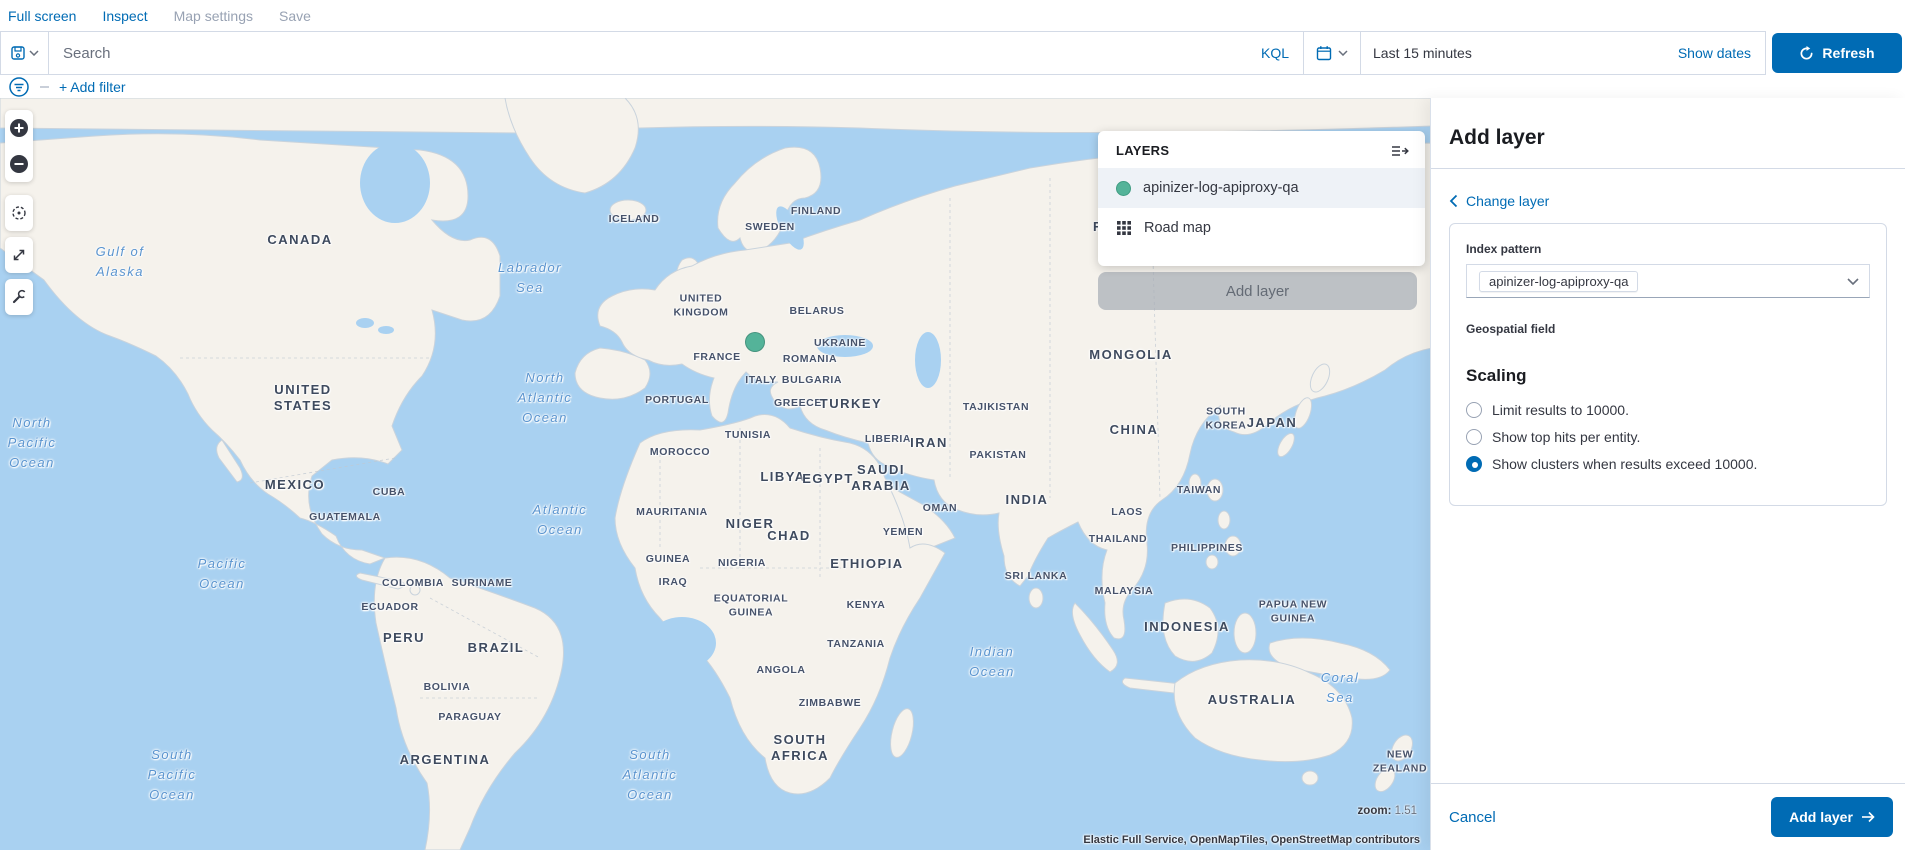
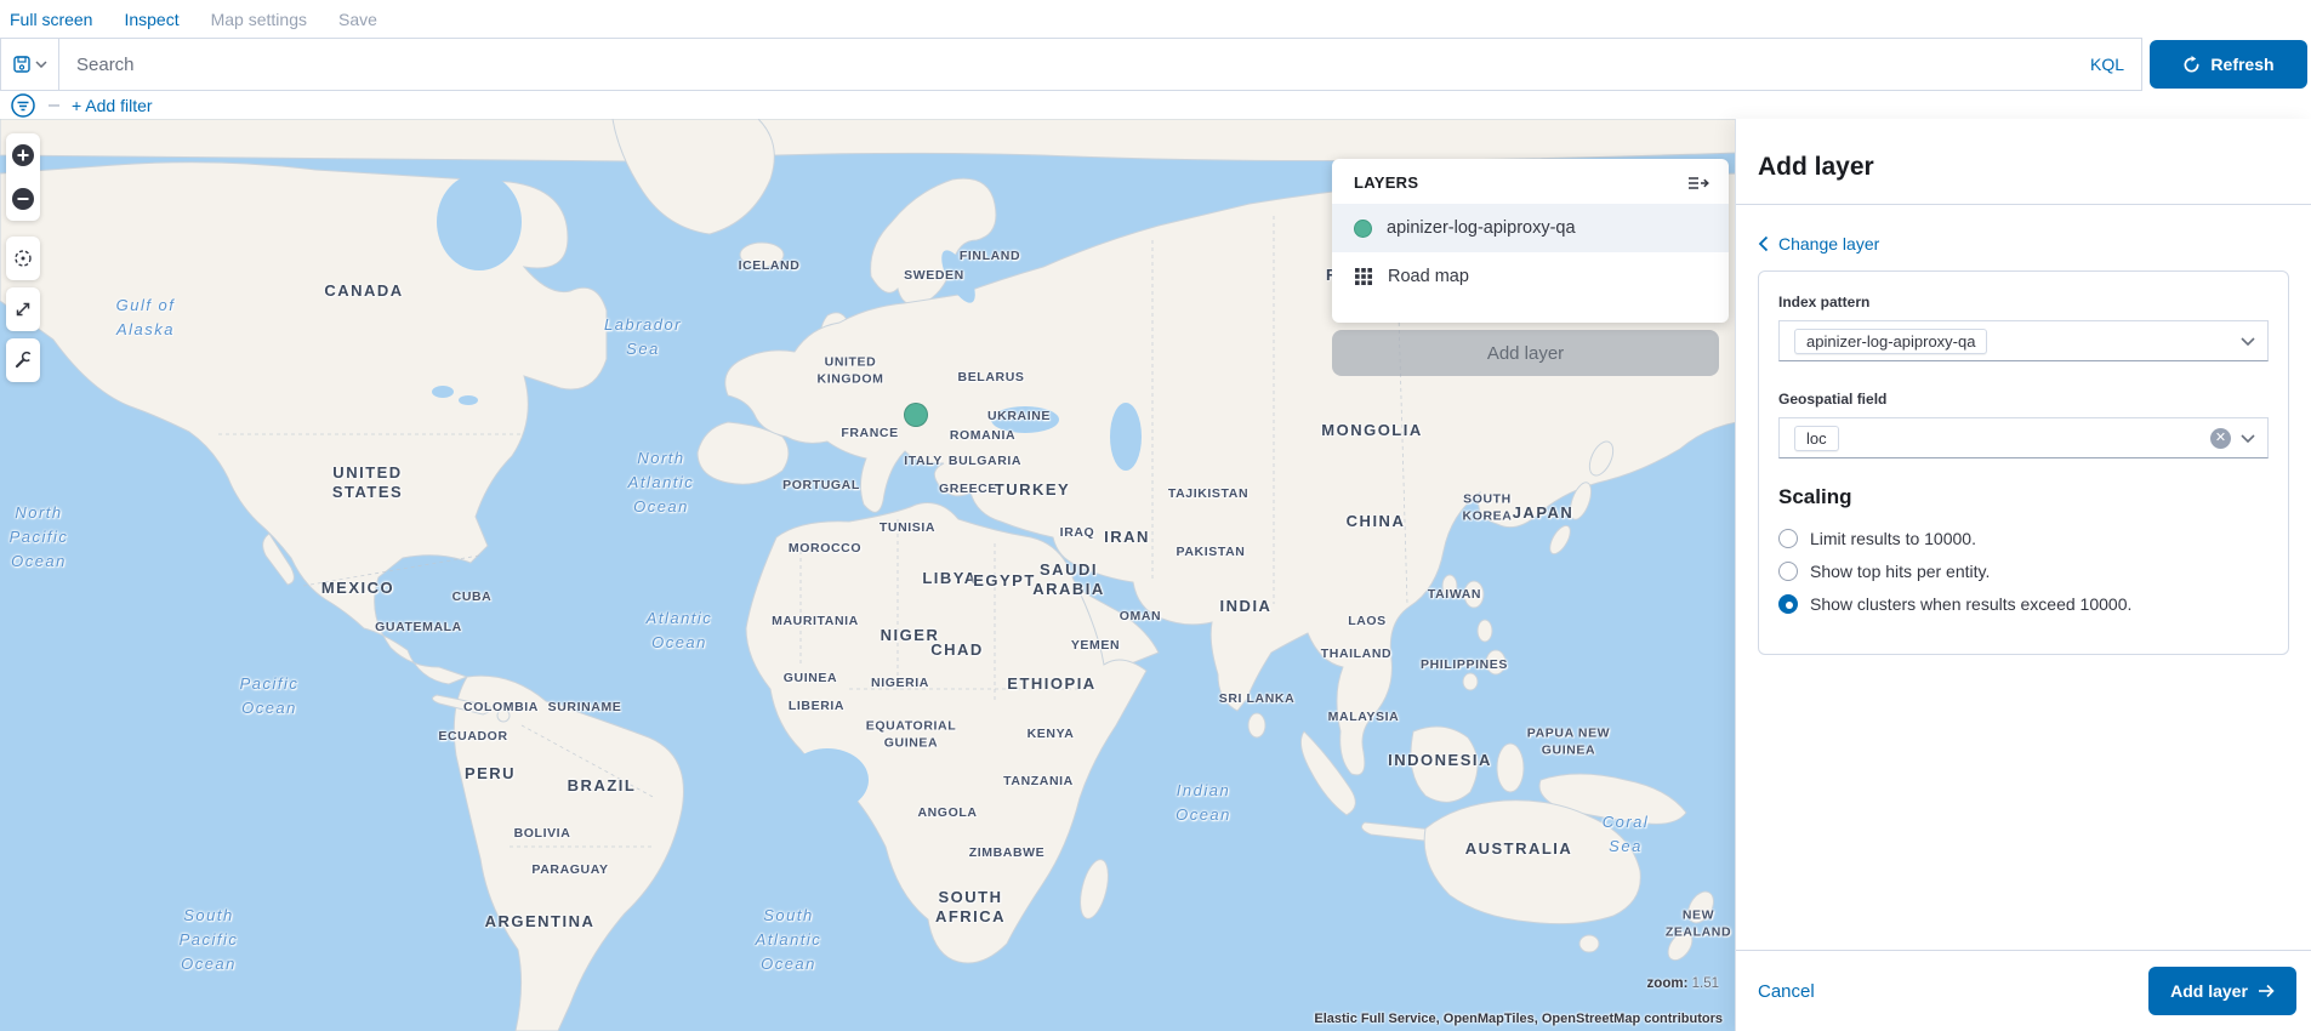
  Full screen
  Inspect
  Map settings
  Save
  Search
  KQL
- Last 15 minutes
- Show dates
  Refresh
  + Add filter
  zoom: 1.51
  Elastic Full Service, OpenMapTiles, OpenStreetMap contributors
  Gulf of
  Alaska
  CANADA
  Labrador
  Sea
  ICELAND
  SWEDEN
  FINLAND
  UNITED
  KINGDOM
  BELARUS
  UKRAINE
  FRANCE
  ROMANIA
  ITALY
  BULGARIA
  GREECE
  PORTUGAL
  TURKEY
  UNITED
  STATES
  North
  Atlantic
  Ocean
  North
  Pacific
  Ocean
  MOROCCO
  TUNISIA
  MEXICO
  CUBA
  GUATEMALA
  MAURITANIA
  LIBYA
  EGYPT
  SAUDI
  ARABIA
- LIBERIA
+ IRAQ
  IRAN
  TAJIKISTAN
  PAKISTAN
  INDIA
  MONGOLIA
  CHINA
  SOUTH
  KOREA
  JAPAN
  TAIWAN
  LAOS
  THAILAND
  PHILIPPINES
  SRI LANKA
  MALAYSIA
  INDONESIA
  OMAN
  YEMEN
  NIGER
  CHAD
  NIGERIA
  GUINEA
- IRAQ
+ LIBERIA
  EQUATORIAL
  GUINEA
  ETHIOPIA
  KENYA
  TANZANIA
  ANGOLA
  ZIMBABWE
  SOUTH
  AFRICA
  COLOMBIA
  SURINAME
  ECUADOR
  PERU
  BRAZIL
  BOLIVIA
  PARAGUAY
  ARGENTINA
  Atlantic
  Ocean
  Pacific
  Ocean
  Indian
  Ocean
  Coral
  Sea
  South
  Pacific
  Ocean
  South
  Atlantic
  Ocean
  PAPUA NEW
  GUINEA
  AUSTRALIA
  NEW
  ZEALAND
  LAYERS
  apinizer-log-apiproxy-qa
  Road map
  Add layer
  Add layer
  Change layer
  Index pattern
  apinizer-log-apiproxy-qa
  Geospatial field
+ loc
+ ✕
  Scaling
  Limit results to 10000.
  Show top hits per entity.
  Show clusters when results exceed 10000.
  Cancel
  Add layer
